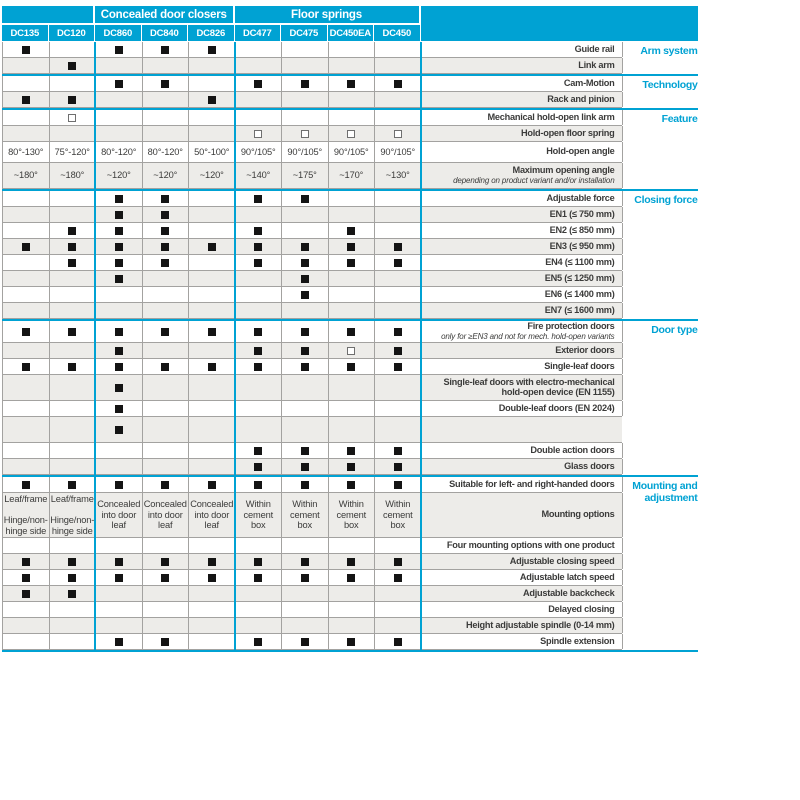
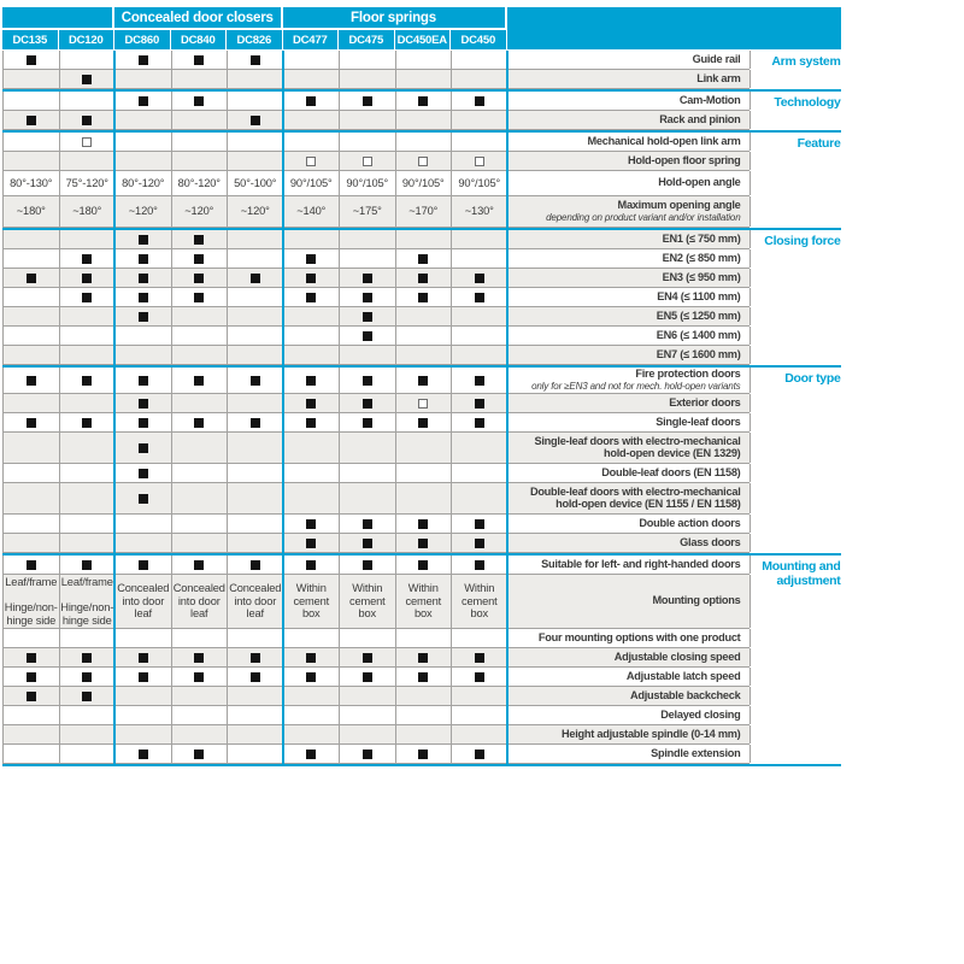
  Concealed door closers
  Floor springs
  DC135
  DC120
  DC860
  DC840
  DC826
  DC477
  DC475
  DC450EA
  DC450
  Guide rail
  Link arm
  Arm system
  Cam-Motion
  Rack and pinion
  Technology
  Mechanical hold-open link arm
  Hold-open floor spring
  80°-130°
  75°-120°
  80°-120°
  80°-120°
  50°-100°
  90°/105°
  90°/105°
  90°/105°
  90°/105°
  Hold-open angle
  ~180°
  ~180°
  ~120°
  ~120°
  ~120°
  ~140°
  ~175°
  ~170°
  ~130°
  Maximum opening angle
  depending on product variant and/or installation
  Feature
- Adjustable force
  EN1 (≤ 750 mm)
  EN2 (≤ 850 mm)
  EN3 (≤ 950 mm)
  EN4 (≤ 1100 mm)
  EN5 (≤ 1250 mm)
  EN6 (≤ 1400 mm)
  EN7 (≤ 1600 mm)
  Closing force
  Fire protection doors
  only for ≥EN3 and not for mech. hold-open variants
  Exterior doors
  Single-leaf doors
- Single-leaf doors with electro-mechanical hold-open device (EN 1155)
+ Single-leaf doors with electro-mechanical hold-open device (EN 1329)
- Double-leaf doors (EN 2024)
+ Double-leaf doors (EN 1158)
+ Double-leaf doors with electro-mechanical hold-open device (EN 1155 / EN 1158)
  Double action doors
  Glass doors
  Door type
  Suitable for left- and right-handed doors
  Leaf/frame
  Hinge/non-hinge side
  Leaf/frame
  Hinge/non-hinge side
  Concealed into door leaf
  Concealed into door leaf
  Concealed into door leaf
  Within cement box
  Within cement box
  Within cement box
  Within cement box
  Mounting options
  Four mounting options with one product
  Adjustable closing speed
  Adjustable latch speed
  Adjustable backcheck
  Delayed closing
  Height adjustable spindle (0-14 mm)
  Spindle extension
  Mounting and adjustment
